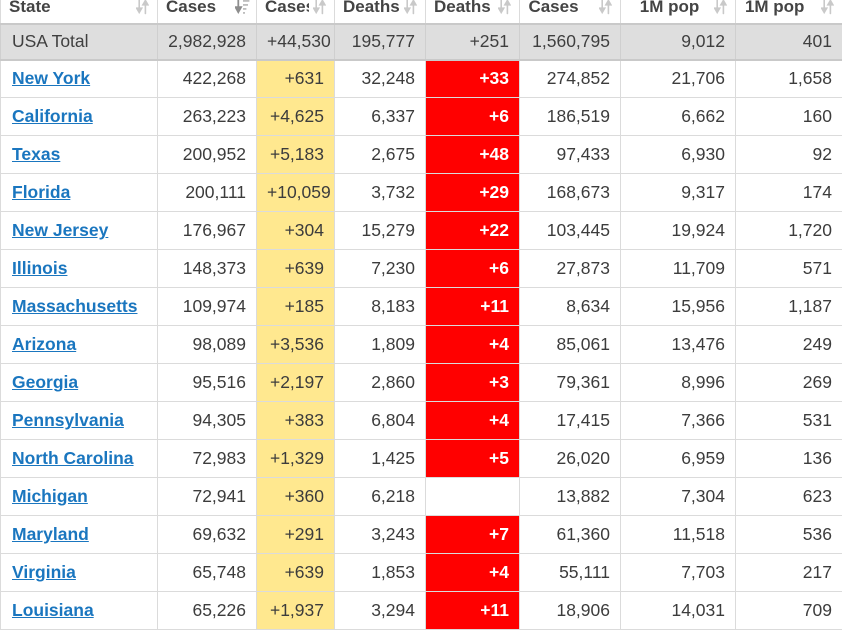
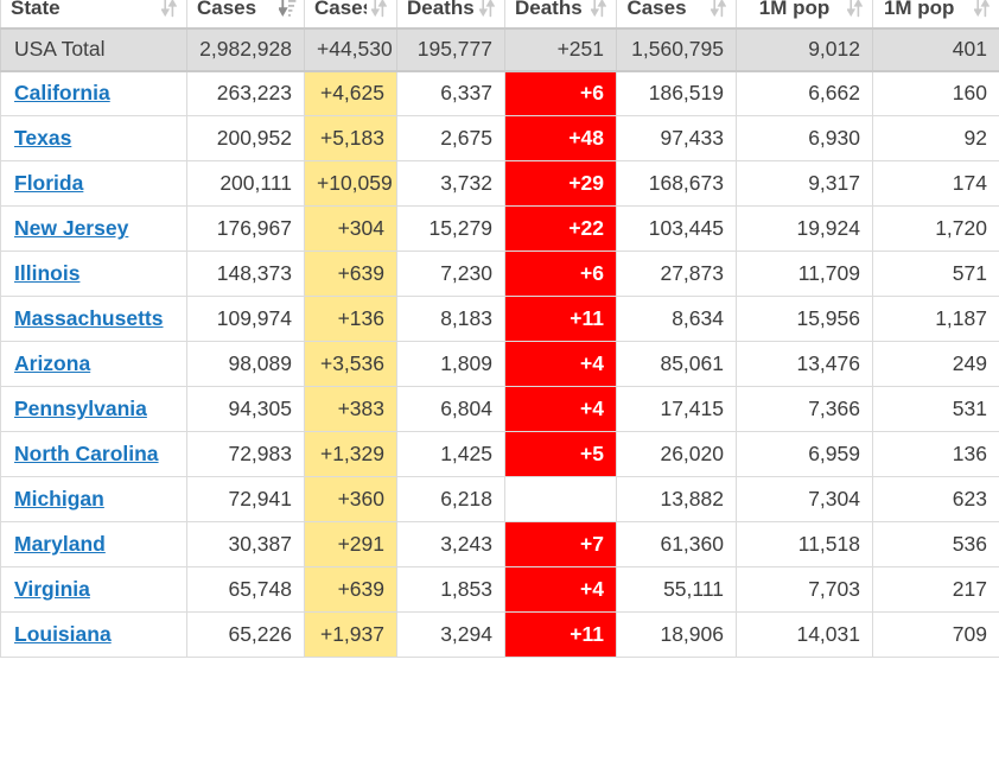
  State	Cases	Case	Deaths	Deaths	Cases	1M pop	1M pop
  USA Total	2,982,928	+44,530	195,777	+251	1,560,795	9,012	401
- New York	422,268	+631	32,248	+33	274,852	21,706	1,658
  California	263,223	+4,625	6,337	+6	186,519	6,662	160
  Texas	200,952	+5,183	2,675	+48	97,433	6,930	92
  Florida	200,111	+10,059	3,732	+29	168,673	9,317	174
  New Jersey	176,967	+304	15,279	+22	103,445	19,924	1,720
  Illinois	148,373	+639	7,230	+6	27,873	11,709	571
- Massachusetts	109,974	+185	8,183	+11	8,634	15,956	1,187
+ Massachusetts	109,974	+136	8,183	+11	8,634	15,956	1,187
  Arizona	98,089	+3,536	1,809	+4	85,061	13,476	249
- Georgia	95,516	+2,197	2,860	+3	79,361	8,996	269
  Pennsylvania	94,305	+383	6,804	+4	17,415	7,366	531
  North Carolina	72,983	+1,329	1,425	+5	26,020	6,959	136
  Michigan	72,941	+360	6,218		13,882	7,304	623
- Maryland	69,632	+291	3,243	+7	61,360	11,518	536
+ Maryland	30,387	+291	3,243	+7	61,360	11,518	536
  Virginia	65,748	+639	1,853	+4	55,111	7,703	217
  Louisiana	65,226	+1,937	3,294	+11	18,906	14,031	709
